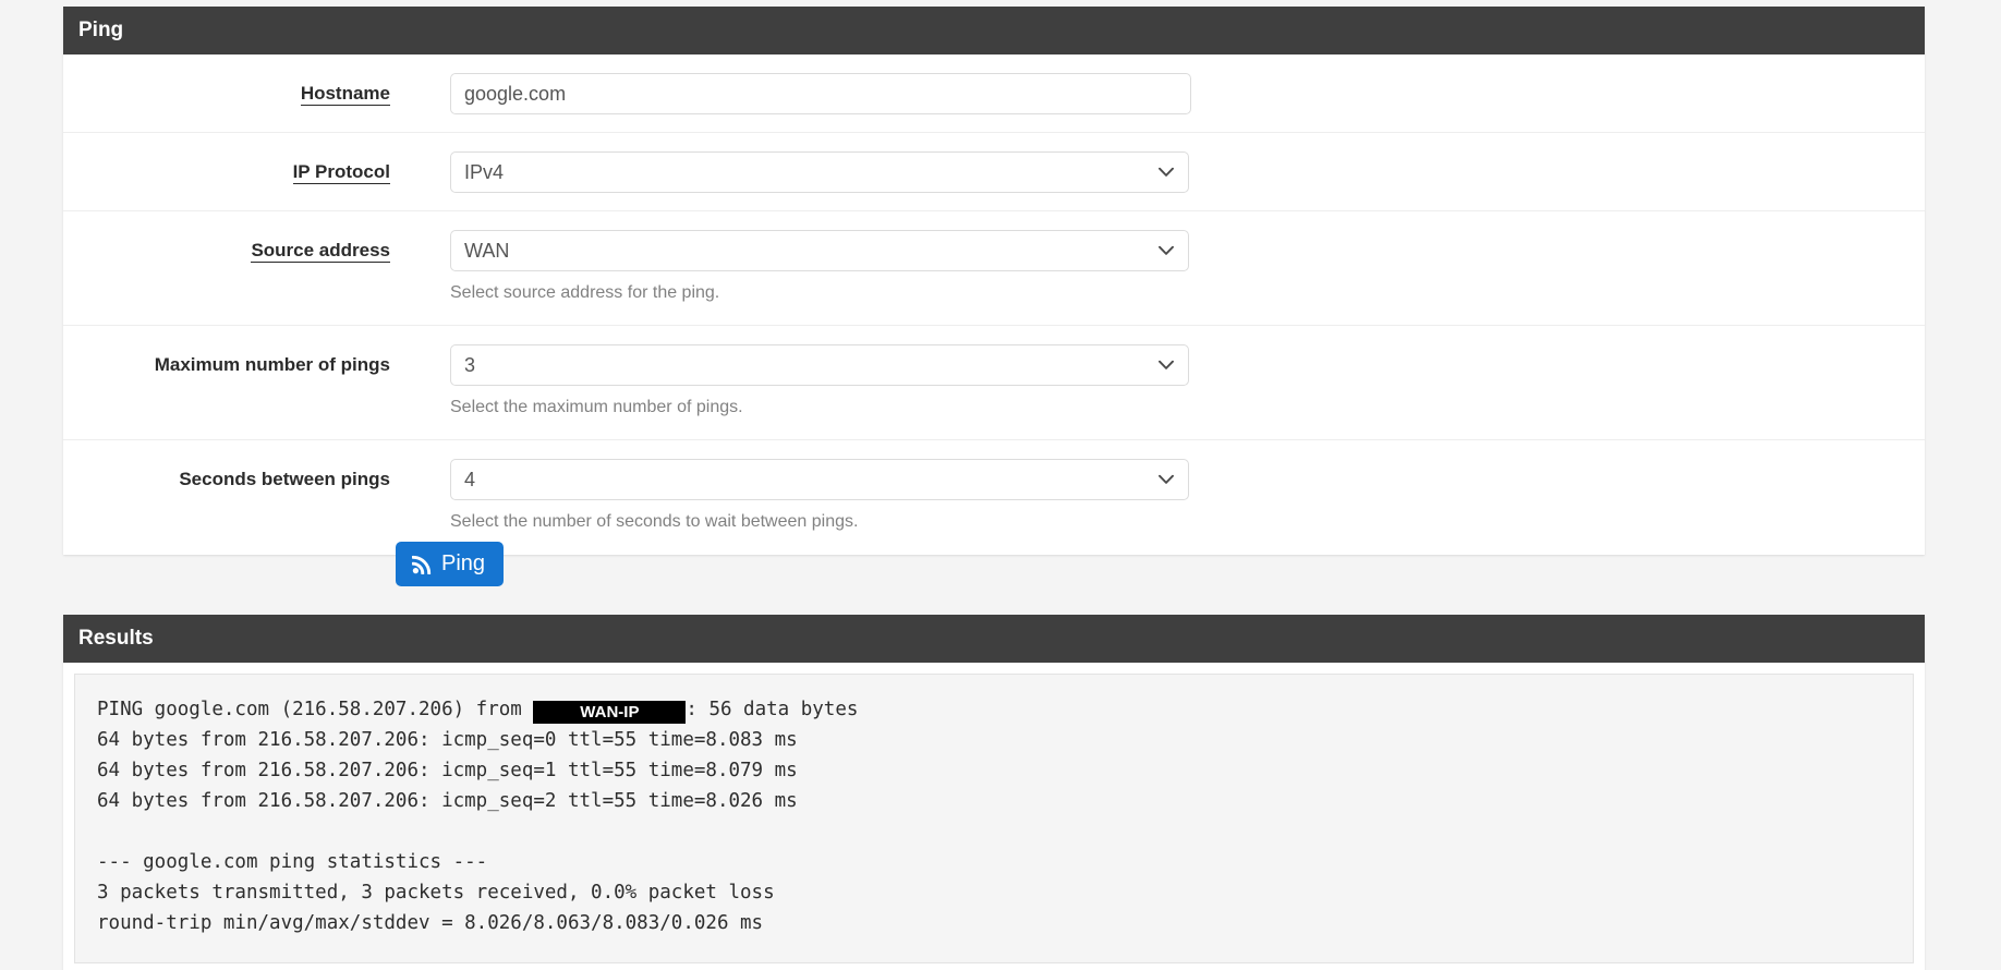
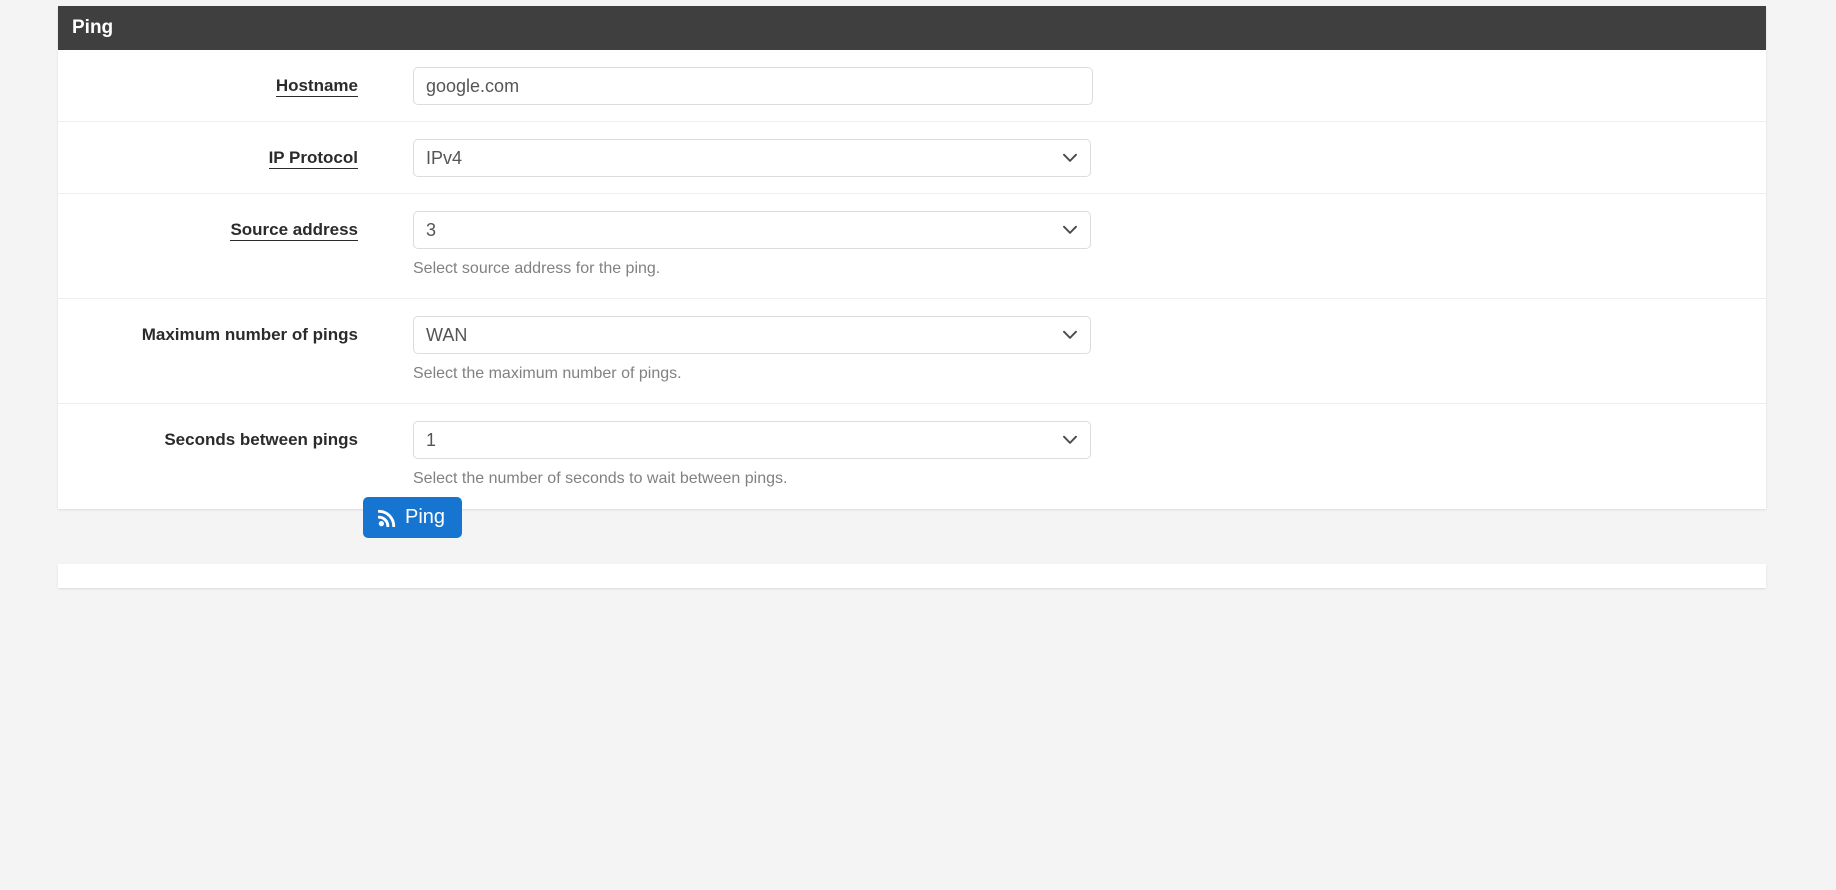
  Ping
  Hostname
  google.com
  IP Protocol
  IPv4
  Source address
- WAN
+ 3
  Select source address for the ping.
  Maximum number of pings
- 3
+ WAN
  Select the maximum number of pings.
  Seconds between pings
- 4
+ 1
  Select the number of seconds to wait between pings.
  Ping
- Results
- PING google.com (216.58.207.206) from WAN-IP : 56 data bytes
- 64 bytes from 216.58.207.206: icmp_seq=0 ttl=55 time=8.083 ms
- 64 bytes from 216.58.207.206: icmp_seq=1 ttl=55 time=8.079 ms
- 64 bytes from 216.58.207.206: icmp_seq=2 ttl=55 time=8.026 ms
- --- google.com ping statistics ---
- 3 packets transmitted, 3 packets received, 0.0% packet loss
- round-trip min/avg/max/stddev = 8.026/8.063/8.083/0.026 ms
